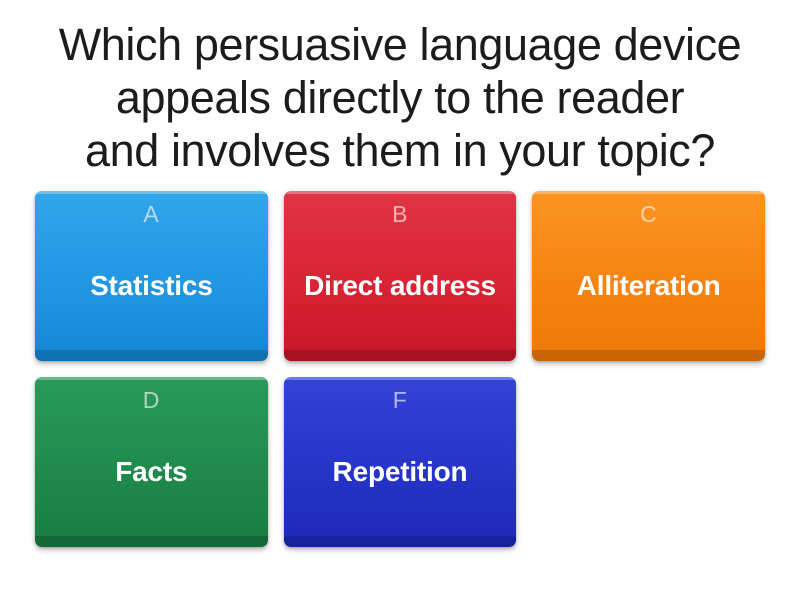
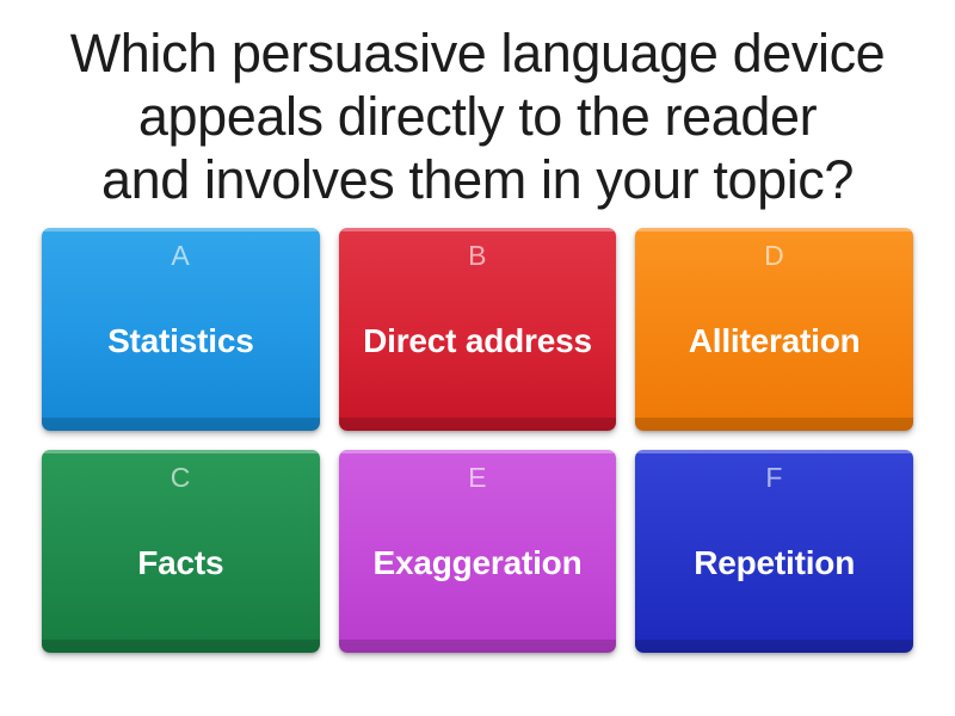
  Which persuasive language device
  appeals directly to the reader
  and involves them in your topic?
  A
  Statistics
  B
  Direct address
- C
+ D
  Alliteration
- D
+ C
  Facts
+ E
+ Exaggeration
  F
  Repetition
